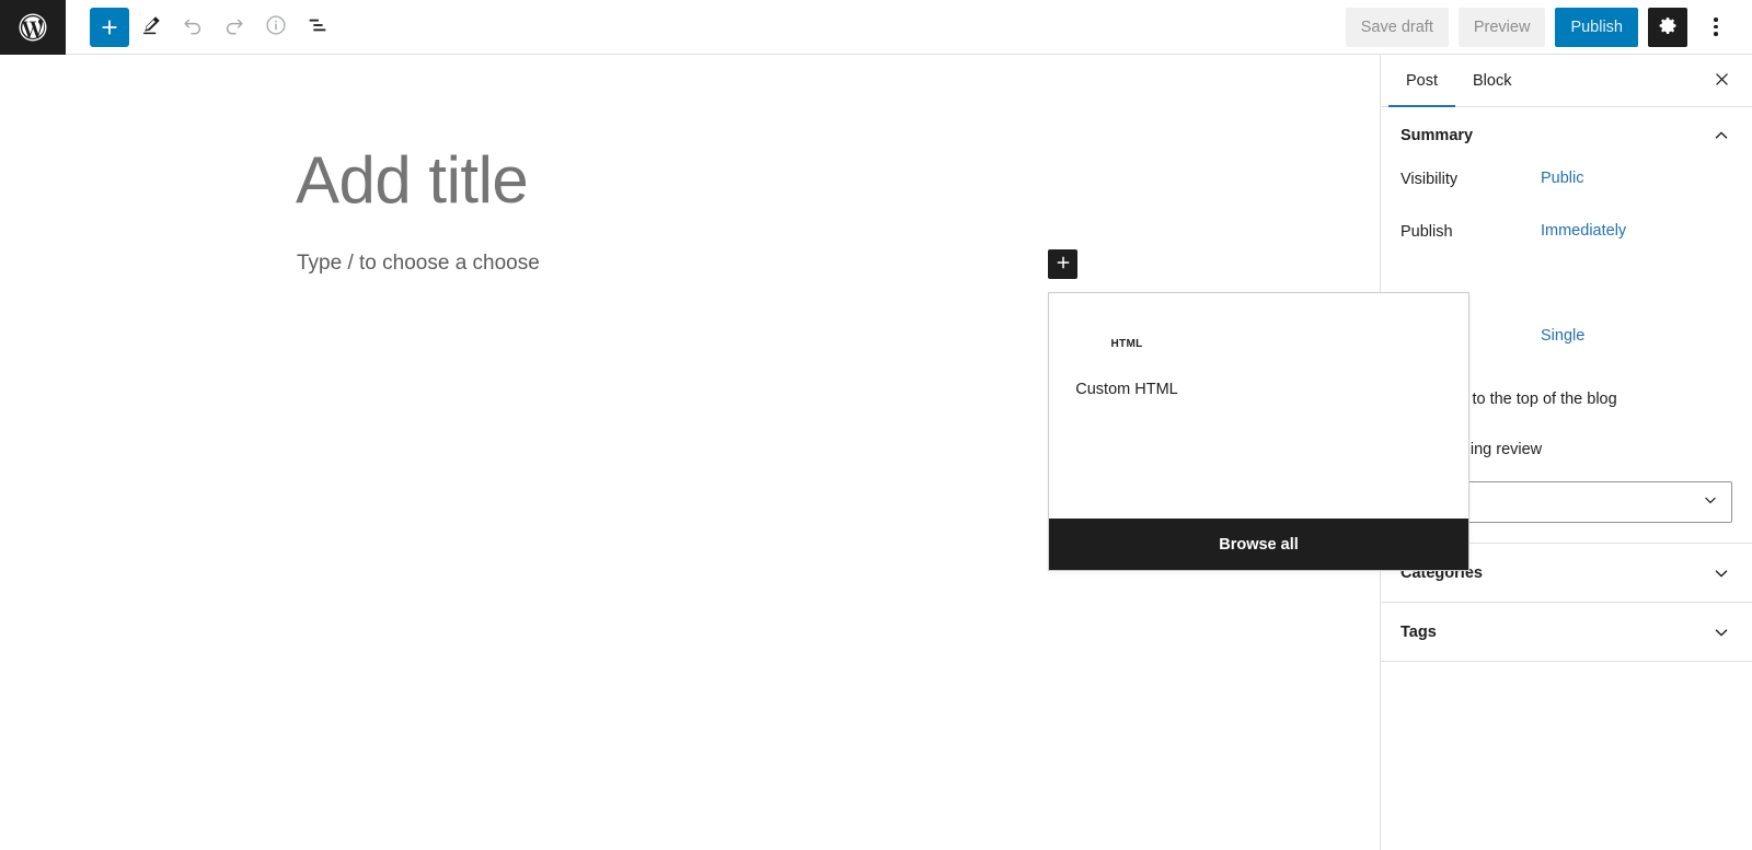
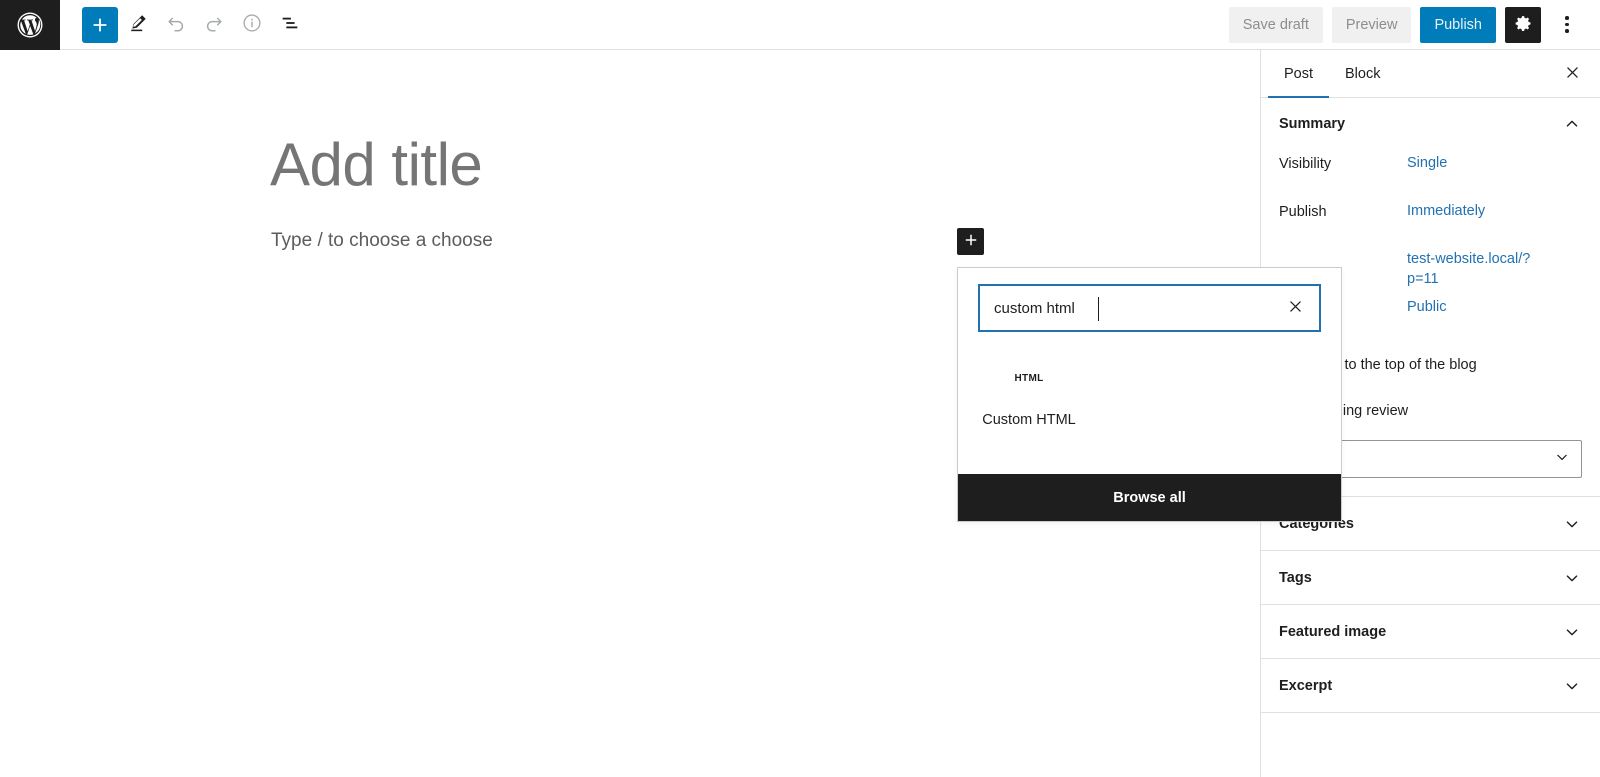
  Save draft
  Preview
  Publish
  Add title
  Type / to choose a choose
+ custom html
  HTML
  Custom HTML
  Browse all
  Post
  Block
  Summary
  Visibility
- Public
+ Single
  Publish
  Immediately
+ test-website.local/?p=11
- Single
+ Public
  to the top of the blog
  Categories
  Tags
+ Featured image
+ Excerpt
